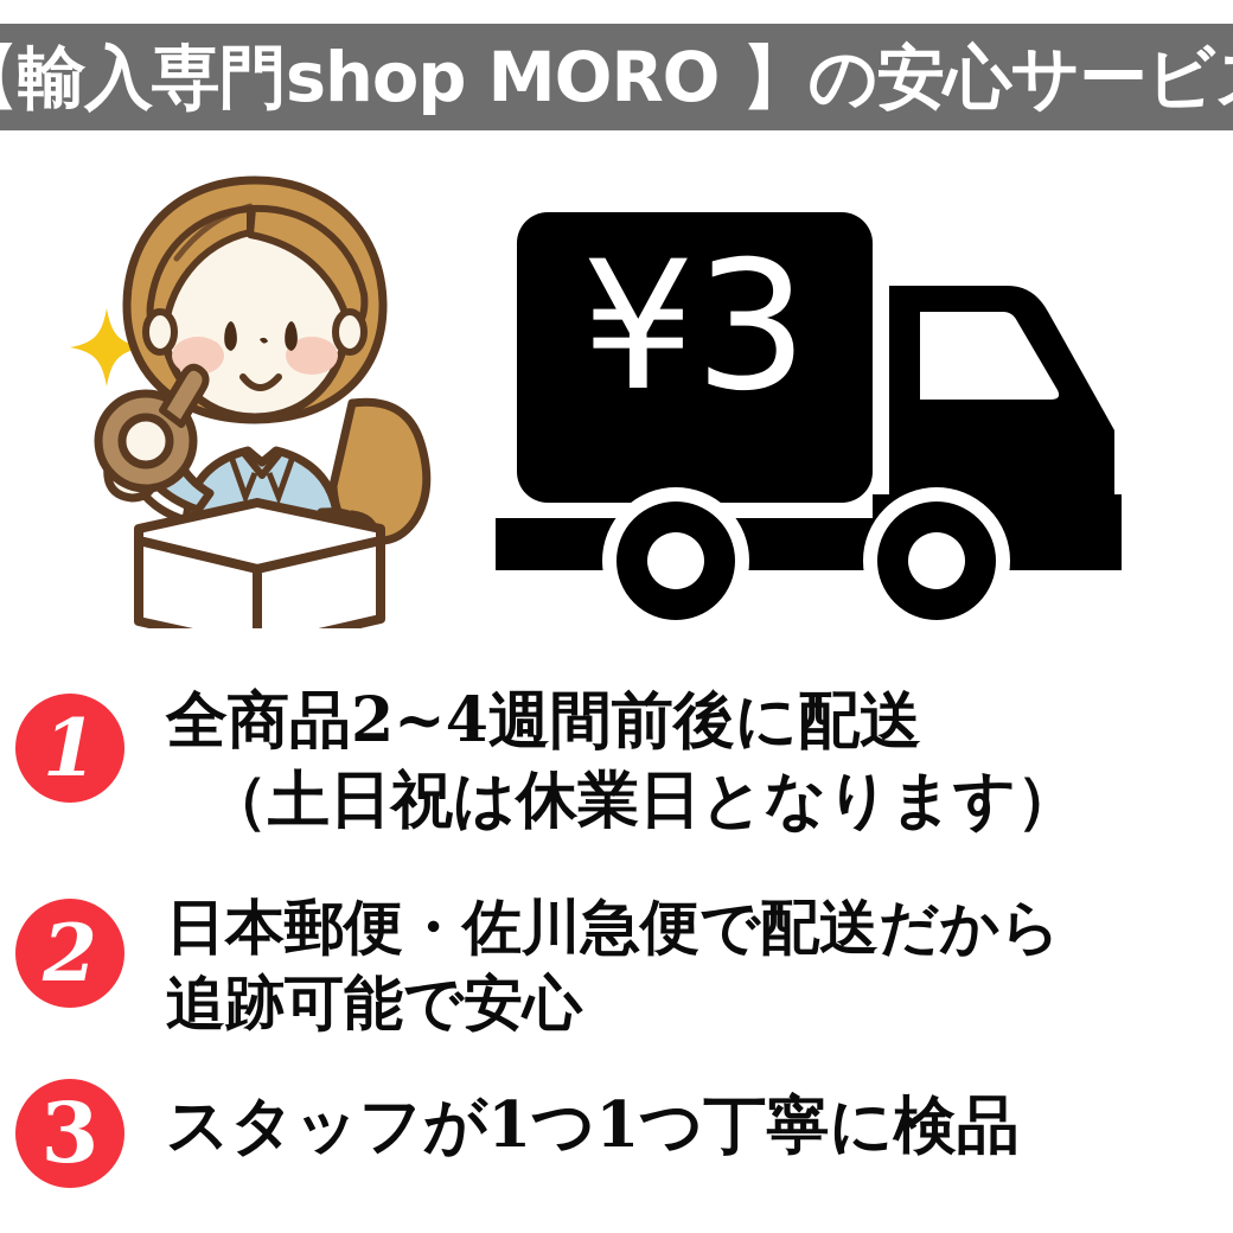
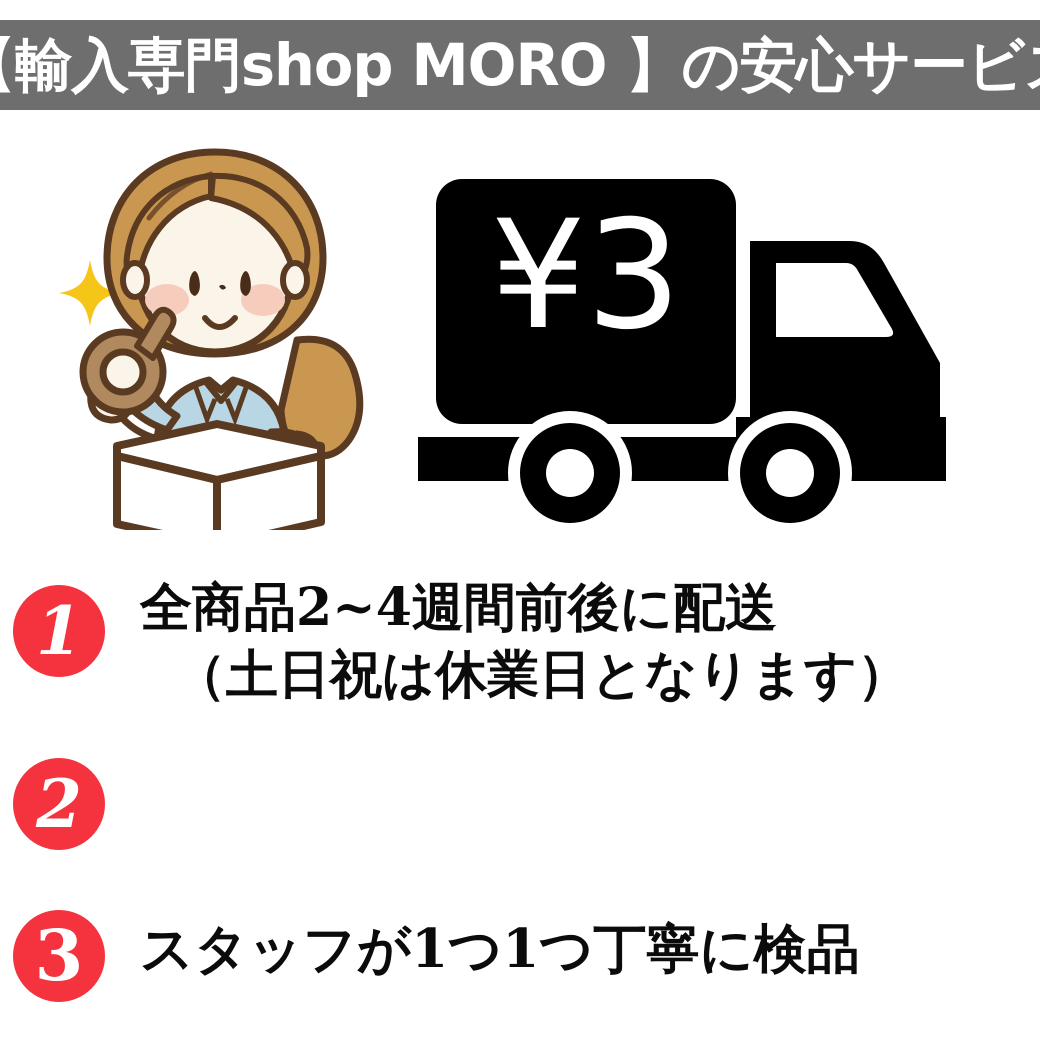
  輸入専門shop MORO 】の安心サービ
  ¥3
  1
  全商品2~4週間前後に配送
  （土日祝は休業日となります）
  2
- 日本郵便・佐川急便で配送だから
- 追跡可能で安心
  3
  スタッフが1つ1つ丁寧に検品
